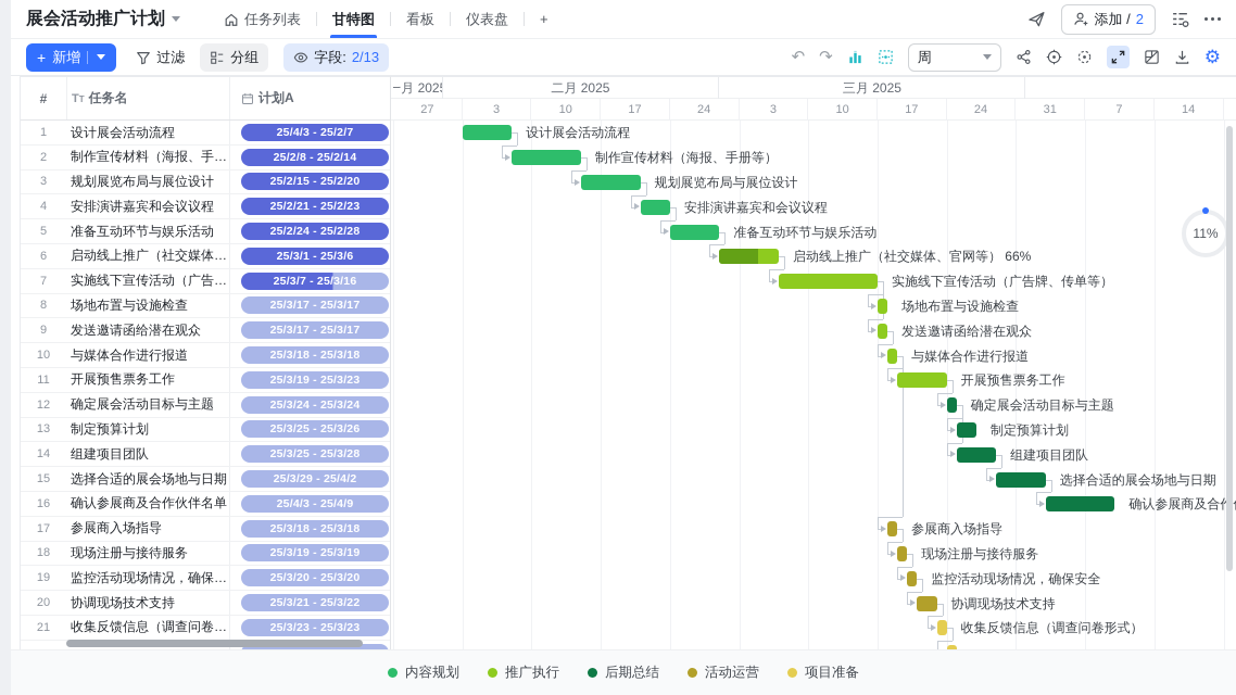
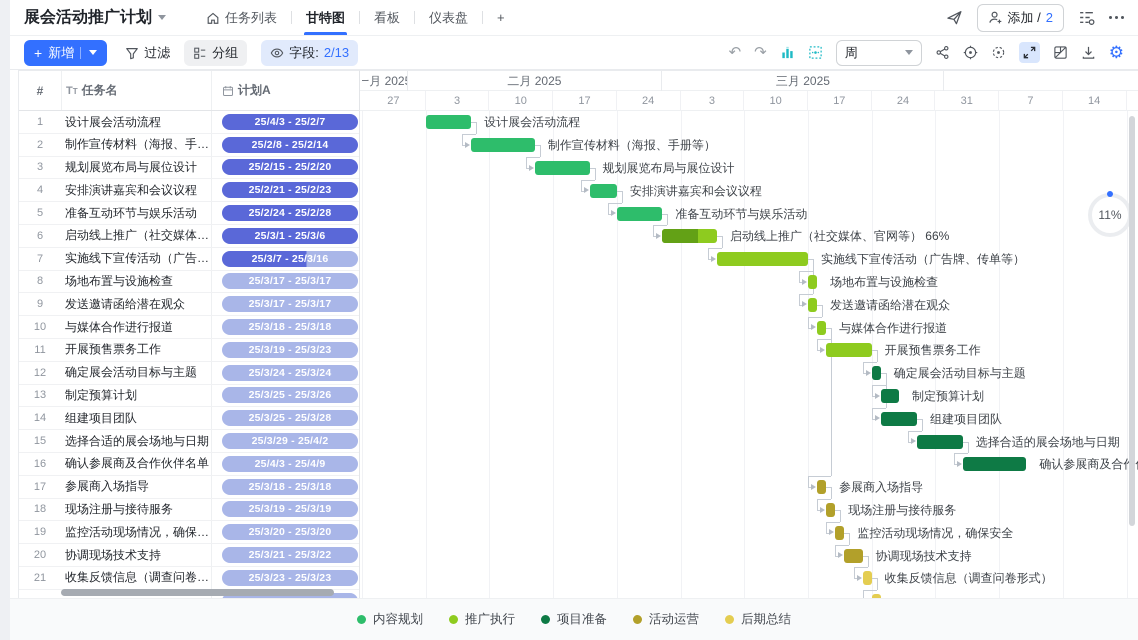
  展会活动推广计划
  任务列表
  甘特图
  看板
  仪表盘
  +
  添加 /
  2
  +
  新增
  过滤
  分组
  字段:
  2/13
  ↶
  ↷
  周
  ⚙
  #
  TT
  任务名
  计划A
  1
  设计展会活动流程
  25/4/3 - 25/2/7
  2
  制作宣传材料（海报、手册
  25/2/8 - 25/2/14
  3
  规划展览布局与展位设计
  25/2/15 - 25/2/20
  4
  安排演讲嘉宾和会议议程
  25/2/21 - 25/2/23
  5
  准备互动环节与娱乐活动
  25/2/24 - 25/2/28
  6
  启动线上推广（社交媒体、
  25/3/1 - 25/3/6
  7
  实施线下宣传活动（广告牌
  25/3/7 - 25/3/16
  8
  场地布置与设施检查
  25/3/17 - 25/3/17
  9
  发送邀请函给潜在观众
  25/3/17 - 25/3/17
  10
  与媒体合作进行报道
  25/3/18 - 25/3/18
  11
  开展预售票务工作
  25/3/19 - 25/3/23
  12
  确定展会活动目标与主题
  25/3/24 - 25/3/24
  13
  制定预算计划
  25/3/25 - 25/3/26
  14
  组建项目团队
  25/3/25 - 25/3/28
  15
  选择合适的展会场地与日期
  25/3/29 - 25/4/2
  16
  确认参展商及合作伙伴名单
  25/4/3 - 25/4/9
  17
  参展商入场指导
  25/3/18 - 25/3/18
  18
  现场注册与接待服务
  25/3/19 - 25/3/19
  19
  监控活动现场情况，确保安
  25/3/20 - 25/3/20
  20
  协调现场技术支持
  25/3/21 - 25/3/22
  21
  收集反馈信息（调查问卷形
  25/3/23 - 25/3/23
  一月 202
  二月 2025
  三月 2025
  27
  3
  10
  17
  24
  3
  10
  17
  24
  31
  7
  14
  设计展会活动流程
  制作宣传材料（海报、手册等）
  规划展览布局与展位设计
  安排演讲嘉宾和会议议程
  准备互动环节与娱乐活动
  启动线上推广（社交媒体、官网等） 66%
  实施线下宣传活动（广告牌、传单等）
  场地布置与设施检查
  发送邀请函给潜在观众
  与媒体合作进行报道
  开展预售票务工作
  确定展会活动目标与主题
  制定预算计划
  组建项目团队
  选择合适的展会场地与日期
  参展商入场指导
  现场注册与接待服务
  监控活动现场情况，确保安全
  协调现场技术支持
  收集反馈信息（调查问卷形式）
  11%
  内容规划
  推广执行
- 后期总结
+ 项目准备
  活动运营
- 项目准备
+ 后期总结
